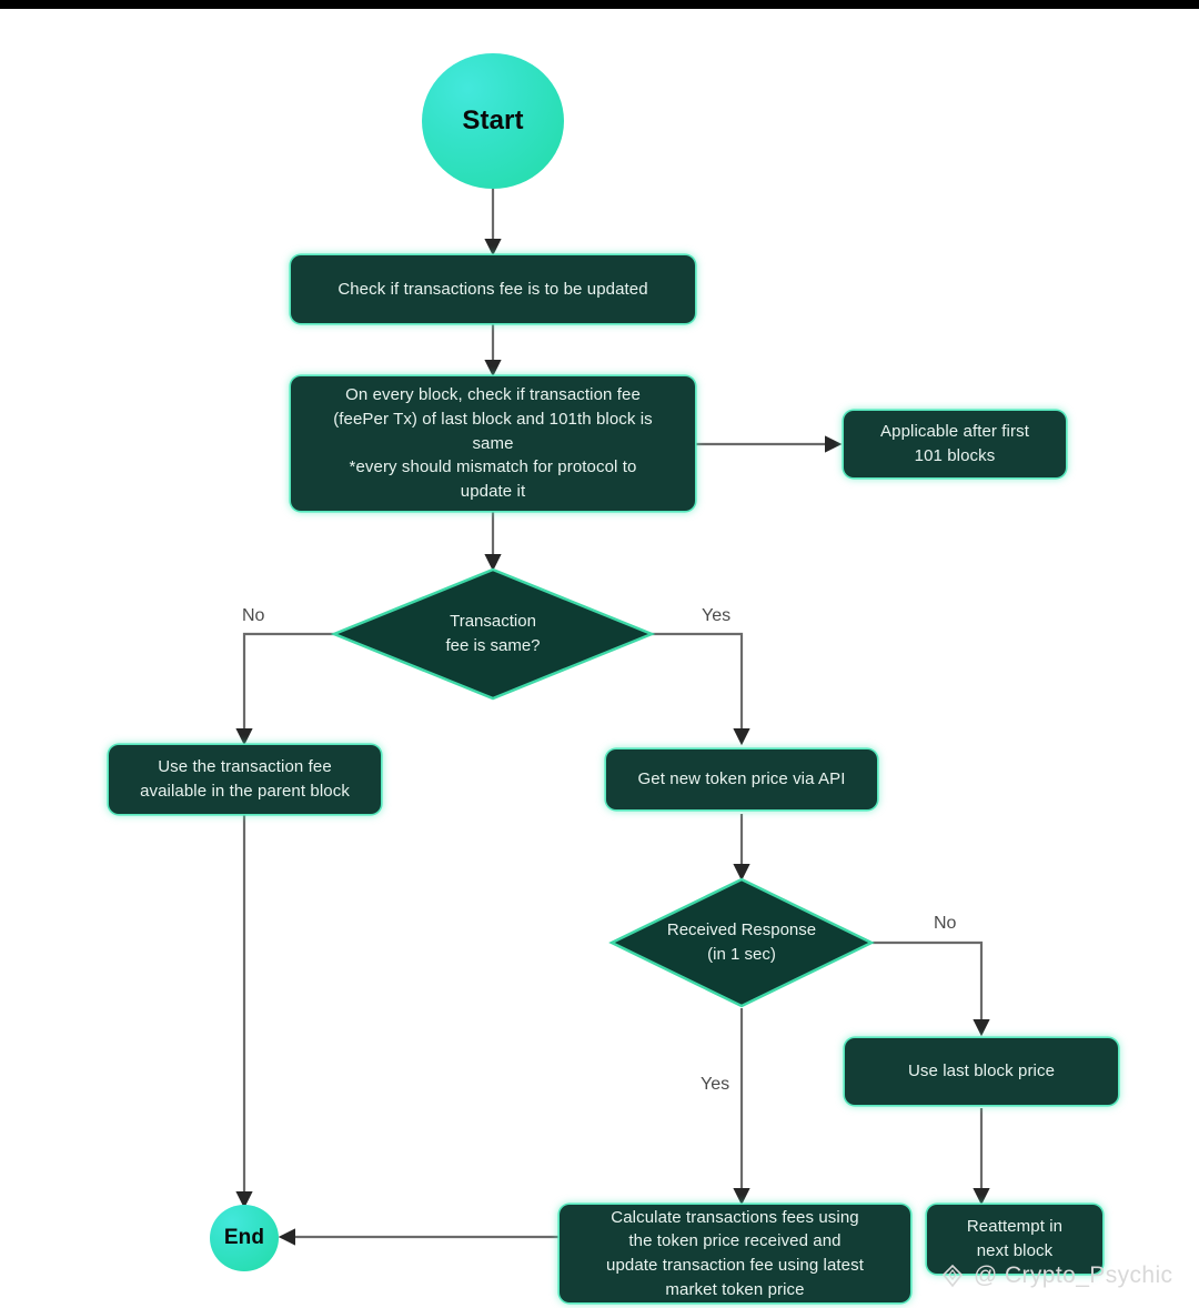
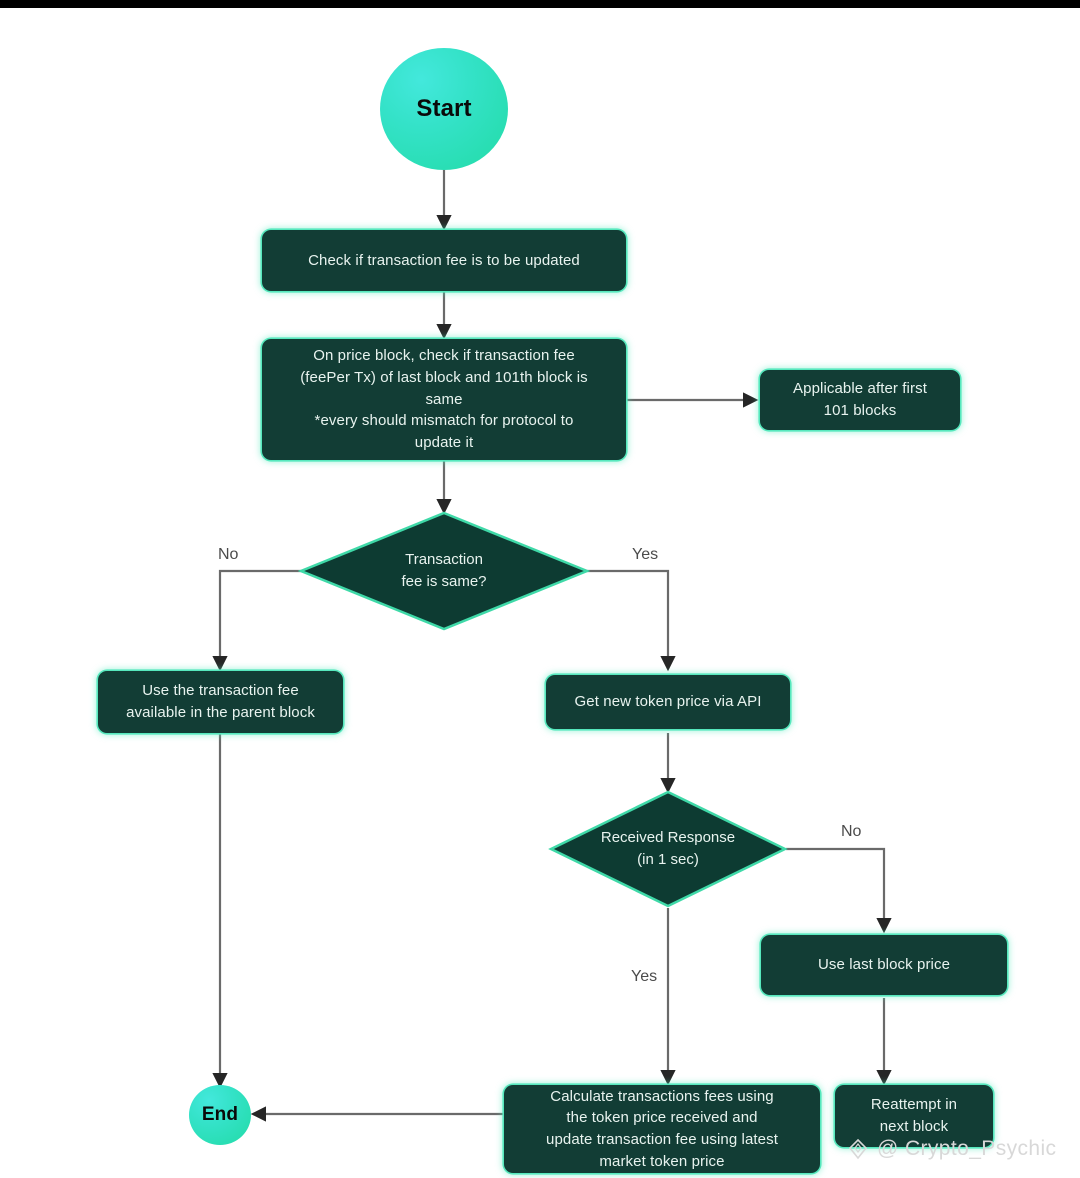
  Start
- Check if transactions fee is to be updated
+ Check if transaction fee is to be updated
- On every block, check if transaction fee
+ On price block, check if transaction fee
  (feePer Tx) of last block and 101th block is
  same
  *every should mismatch for protocol to
  update it
  Applicable after first
  101 blocks
  Transaction
  fee is same?
  No
  Yes
  Use the transaction fee
  available in the parent block
  Get new token price via API
  Received Response
  (in 1 sec)
  No
  Yes
  Use last block price
  Calculate transactions fees using
  the token price received and
  update transaction fee using latest
  market token price
  Reattempt in
  next block
  End
  @ Crypto_Psychic
